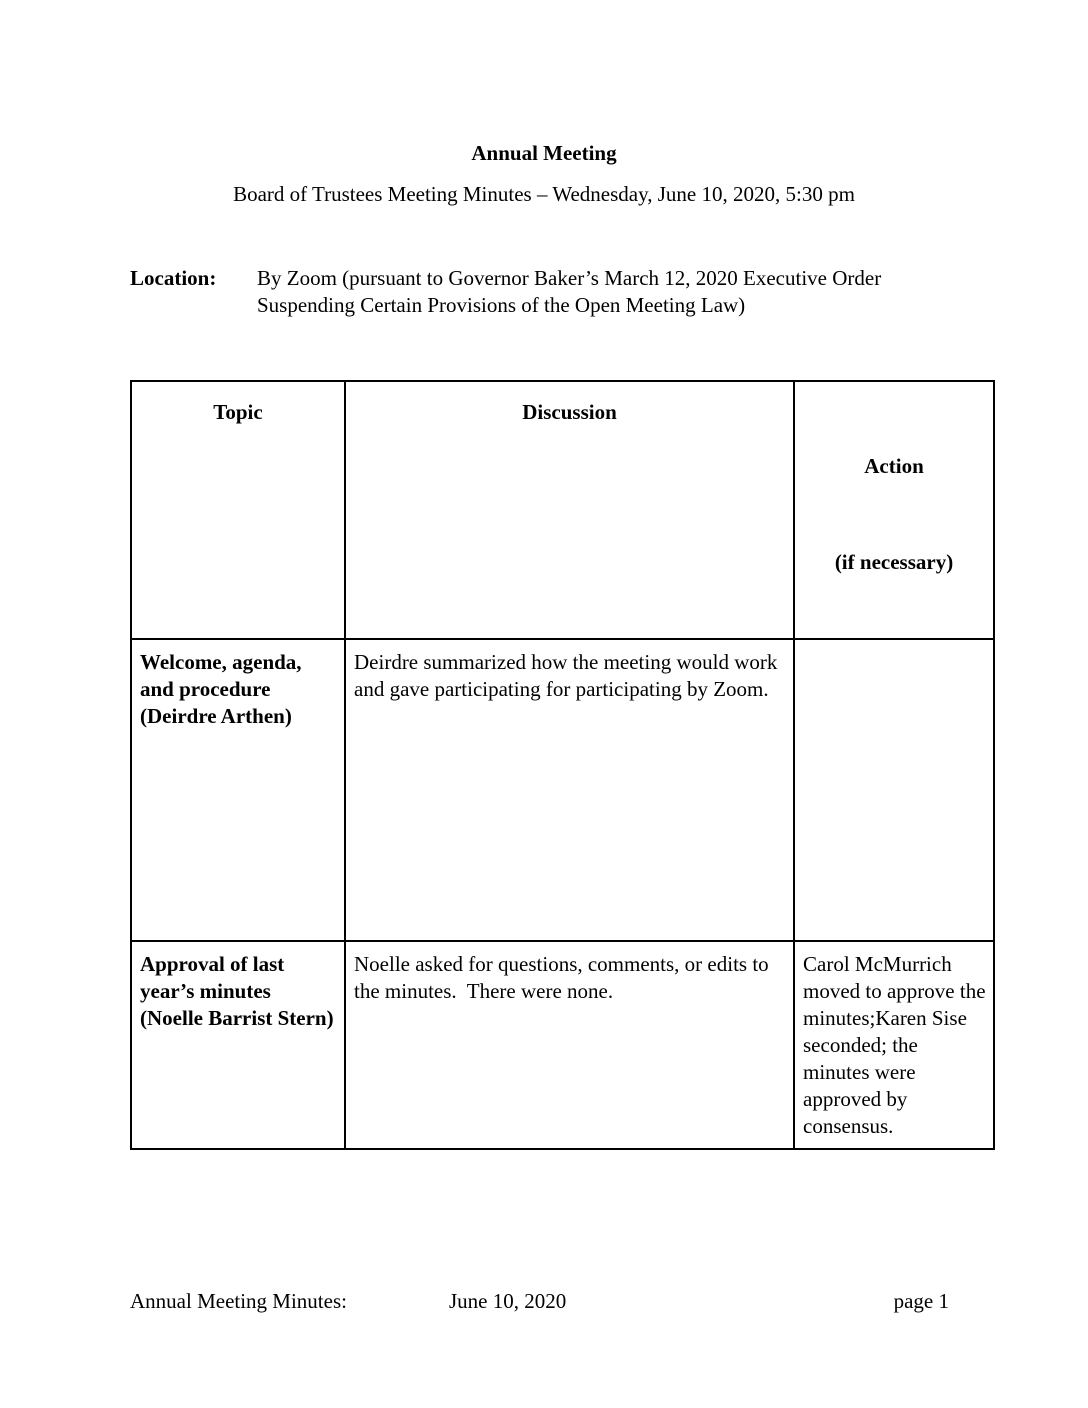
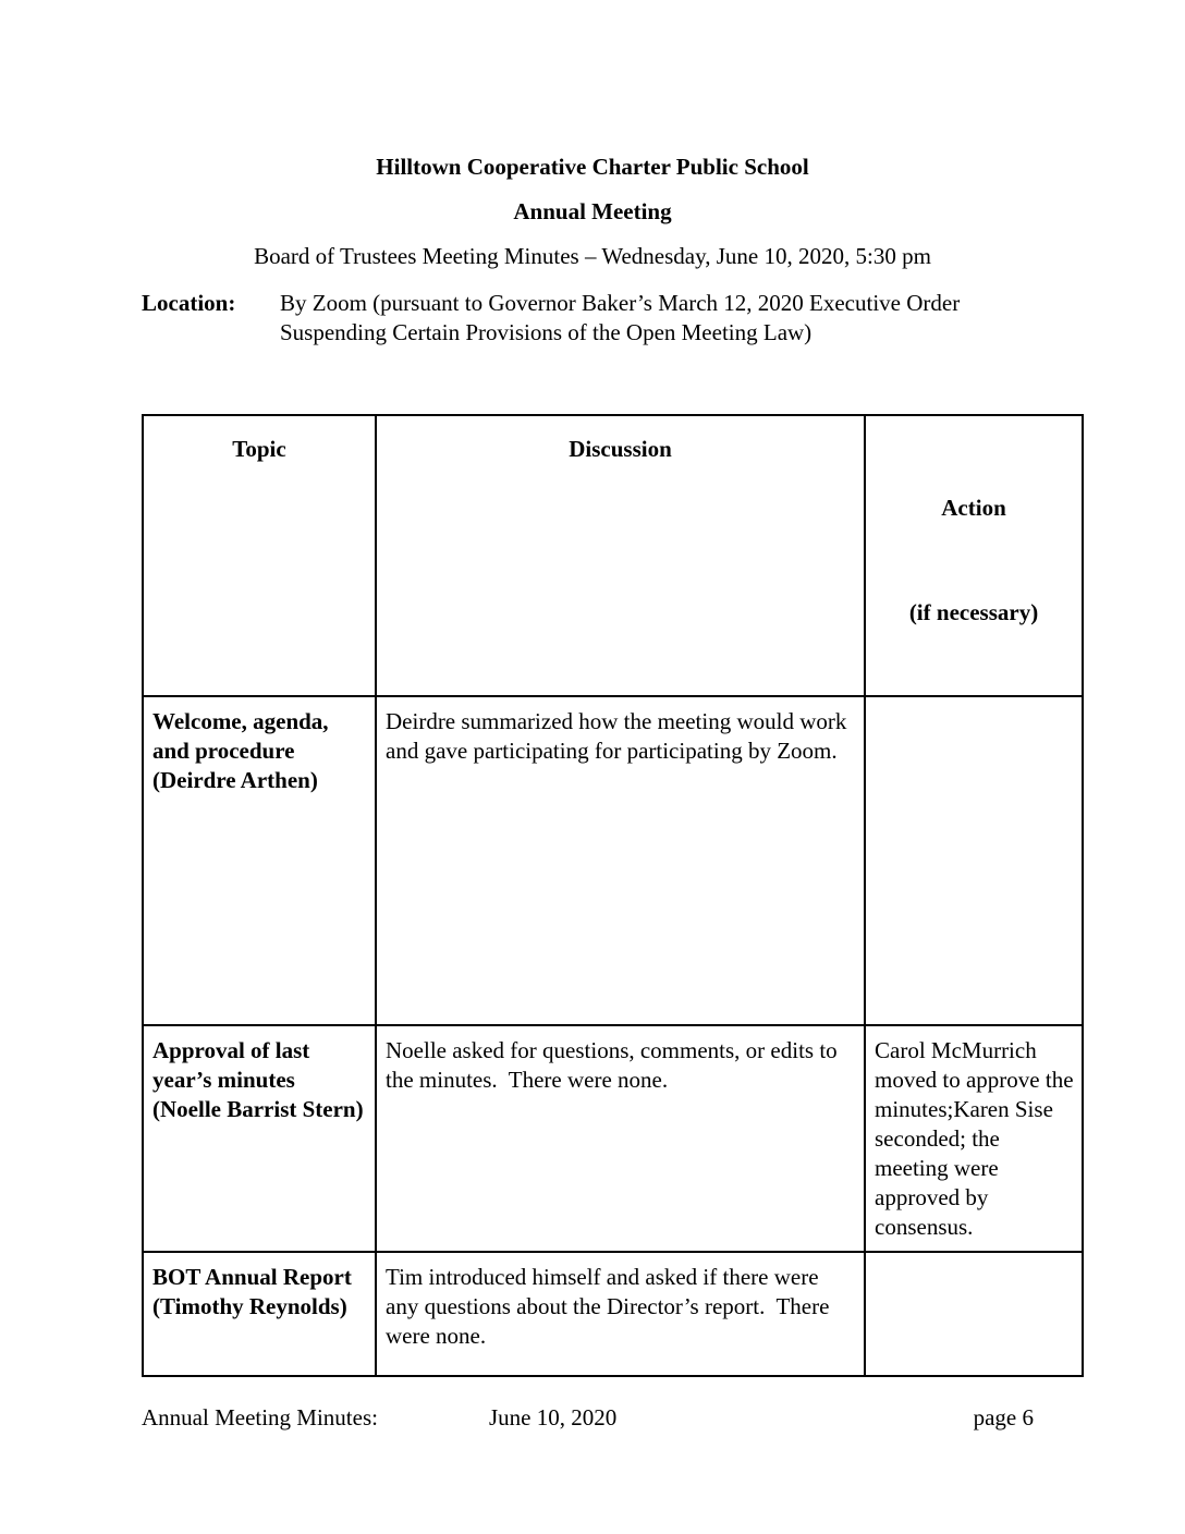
+ Hilltown Cooperative Charter Public School
  Annual Meeting
  Board of Trustees Meeting Minutes – Wednesday, June 10, 2020, 5:30 pm
  Location:
  By Zoom (pursuant to Governor Baker’s March 12, 2020 Executive Order Suspending Certain Provisions of the Open Meeting Law)
  Topic	Discussion	Action (if necessary)
  Welcome, agenda, and procedure (Deirdre Arthen)	Deirdre summarized how the meeting would work and gave participating for participating by Zoom.
- Approval of last year’s minutes (Noelle Barrist Stern)	Noelle asked for questions, comments, or edits to the minutes. There were none.	Carol McMurrich moved to approve the minutes;Karen Sise seconded; the minutes were approved by consensus.
+ Approval of last year’s minutes (Noelle Barrist Stern)	Noelle asked for questions, comments, or edits to the minutes. There were none.	Carol McMurrich moved to approve the minutes;Karen Sise seconded; the meeting were approved by consensus.
+ BOT Annual Report (Timothy Reynolds)	Tim introduced himself and asked if there were any questions about the Director’s report. There were none.
  Annual Meeting Minutes:
  June 10, 2020
- page 1
+ page 6
